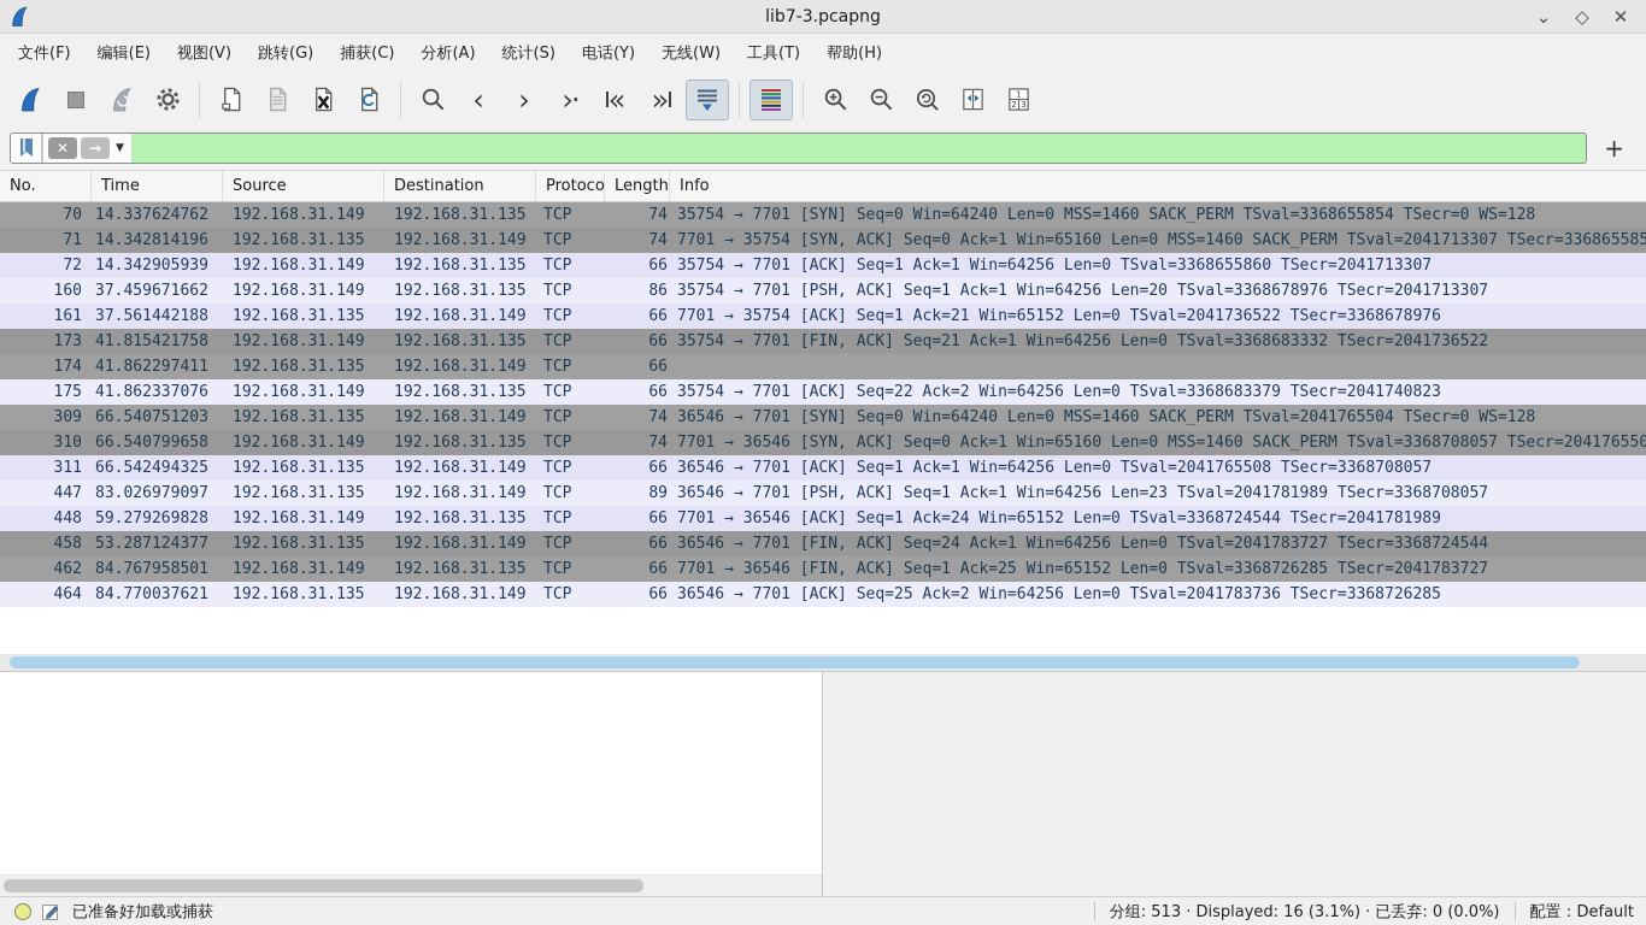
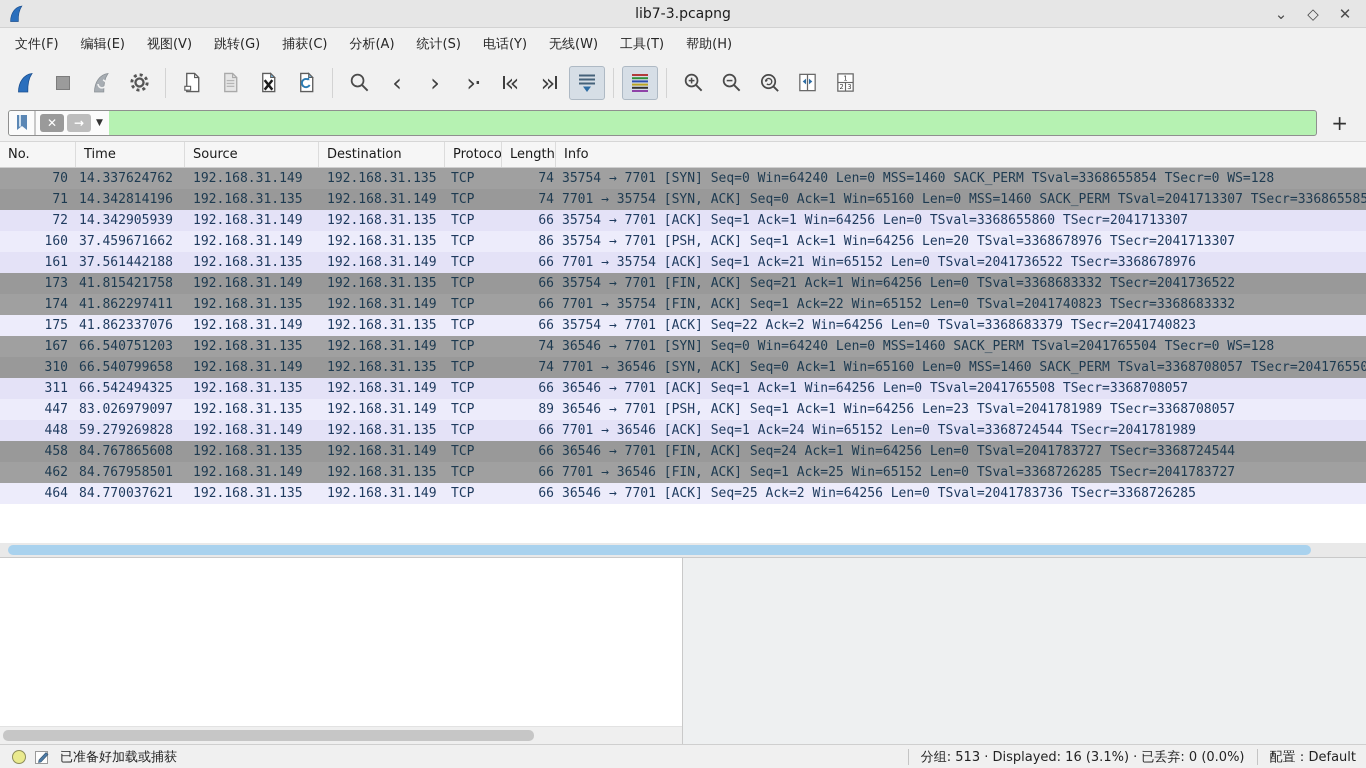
  lib7-3.pcapng
  ⌄
  ◇
  ✕
  文件(F)
  编辑(E)
  视图(V)
  跳转(G)
  捕获(C)
  分析(A)
  统计(S)
  电话(Y)
  无线(W)
  工具(T)
  帮助(H)
  ‹
  ›
  ›·
  «
  »
  1
  2
  3
  ✕
  →
  ▼
  +
  No.
  Time
  Source
  Destination
  Protoco
  Length
  Info
  70
  14.337624762
  192.168.31.149
  192.168.31.135
  TCP
  74
  35754 → 7701 [SYN] Seq=0 Win=64240 Len=0 MSS=1460 SACK_PERM TSval=3368655854 TSecr=0 WS=128
  71
  14.342814196
  192.168.31.135
  192.168.31.149
  TCP
  74
  7701 → 35754 [SYN, ACK] Seq=0 Ack=1 Win=65160 Len=0 MSS=1460 SACK_PERM TSval=2041713307 TSecr=336865585
  72
  14.342905939
  192.168.31.149
  192.168.31.135
  TCP
  66
  35754 → 7701 [ACK] Seq=1 Ack=1 Win=64256 Len=0 TSval=3368655860 TSecr=2041713307
  160
  37.459671662
  192.168.31.149
  192.168.31.135
  TCP
  86
  35754 → 7701 [PSH, ACK] Seq=1 Ack=1 Win=64256 Len=20 TSval=3368678976 TSecr=2041713307
  161
  37.561442188
  192.168.31.135
  192.168.31.149
  TCP
  66
  7701 → 35754 [ACK] Seq=1 Ack=21 Win=65152 Len=0 TSval=2041736522 TSecr=3368678976
  173
  41.815421758
  192.168.31.149
  192.168.31.135
  TCP
  66
  35754 → 7701 [FIN, ACK] Seq=21 Ack=1 Win=64256 Len=0 TSval=3368683332 TSecr=2041736522
  174
  41.862297411
  192.168.31.135
  192.168.31.149
  TCP
  66
+ 7701 → 35754 [FIN, ACK] Seq=1 Ack=22 Win=65152 Len=0 TSval=2041740823 TSecr=3368683332
  175
  41.862337076
  192.168.31.149
  192.168.31.135
  TCP
  66
  35754 → 7701 [ACK] Seq=22 Ack=2 Win=64256 Len=0 TSval=3368683379 TSecr=2041740823
- 309
+ 167
  66.540751203
  192.168.31.135
  192.168.31.149
  TCP
  74
  36546 → 7701 [SYN] Seq=0 Win=64240 Len=0 MSS=1460 SACK_PERM TSval=2041765504 TSecr=0 WS=128
  310
  66.540799658
  192.168.31.149
  192.168.31.135
  TCP
  74
  7701 → 36546 [SYN, ACK] Seq=0 Ack=1 Win=65160 Len=0 MSS=1460 SACK_PERM TSval=3368708057 TSecr=204176550
  311
  66.542494325
  192.168.31.135
  192.168.31.149
  TCP
  66
  36546 → 7701 [ACK] Seq=1 Ack=1 Win=64256 Len=0 TSval=2041765508 TSecr=3368708057
  447
  83.026979097
  192.168.31.135
  192.168.31.149
  TCP
  89
  36546 → 7701 [PSH, ACK] Seq=1 Ack=1 Win=64256 Len=23 TSval=2041781989 TSecr=3368708057
  448
  59.279269828
  192.168.31.149
  192.168.31.135
  TCP
  66
  7701 → 36546 [ACK] Seq=1 Ack=24 Win=65152 Len=0 TSval=3368724544 TSecr=2041781989
  458
- 53.287124377
+ 84.767865608
  192.168.31.135
  192.168.31.149
  TCP
  66
  36546 → 7701 [FIN, ACK] Seq=24 Ack=1 Win=64256 Len=0 TSval=2041783727 TSecr=3368724544
  462
  84.767958501
  192.168.31.149
  192.168.31.135
  TCP
  66
  7701 → 36546 [FIN, ACK] Seq=1 Ack=25 Win=65152 Len=0 TSval=3368726285 TSecr=2041783727
  464
  84.770037621
  192.168.31.135
  192.168.31.149
  TCP
  66
  36546 → 7701 [ACK] Seq=25 Ack=2 Win=64256 Len=0 TSval=2041783736 TSecr=3368726285
  已准备好加载或捕获
  分组: 513 · Displayed: 16 (3.1%) · 已丢弃: 0 (0.0%)
  配置：Default
